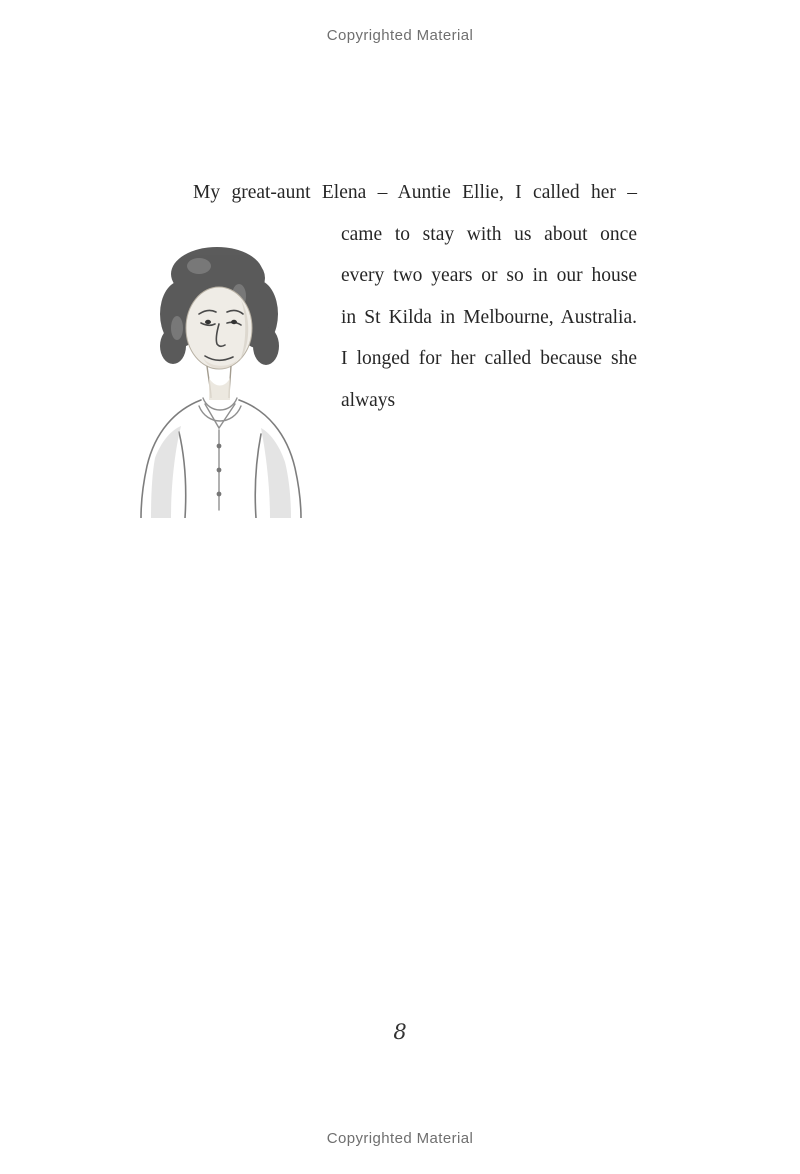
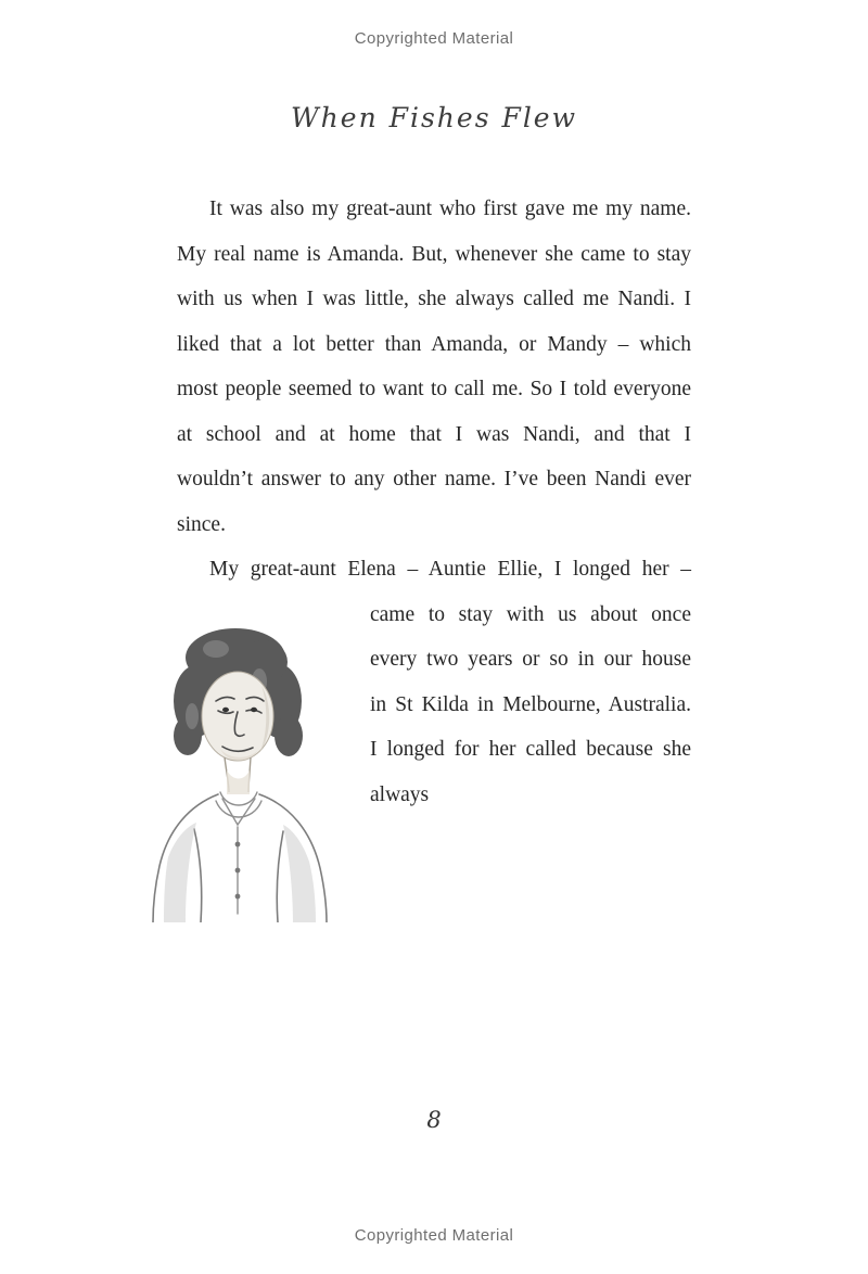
  Copyrighted Material
+ When Fishes Flew
+ It was also my great-aunt who first gave me my name. My real name is Amanda. But, whenever she came to stay with us when I was little, she always called me Nandi. I liked that a lot better than Amanda, or Mandy – which most people seemed to want to call me. So I told everyone at school and at home that I was Nandi, and that I wouldn’t answer to any other name. I’ve been Nandi ever since.
- My great-aunt Elena – Auntie Ellie, I called her –
+ My great-aunt Elena – Auntie Ellie, I longed her –
  came to stay with us about once every two years or so in our house in St Kilda in Melbourne, Australia. I longed for her called because she always
  8
  Copyrighted Material
